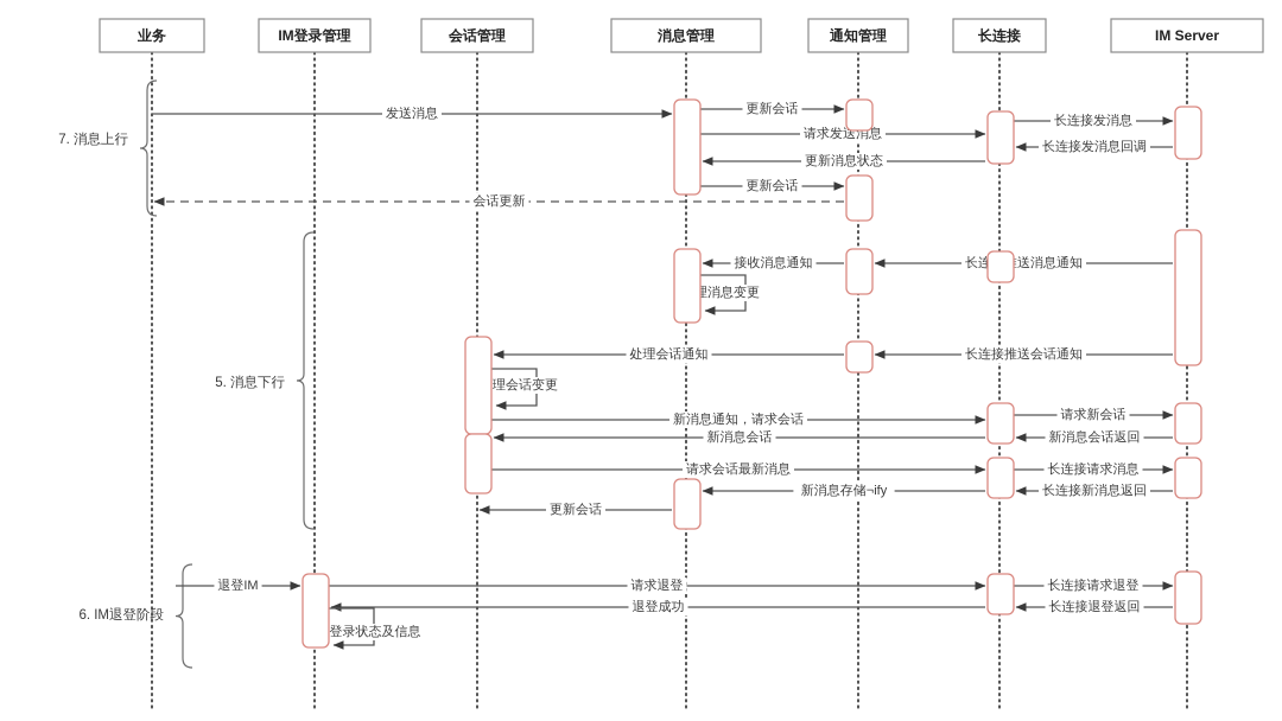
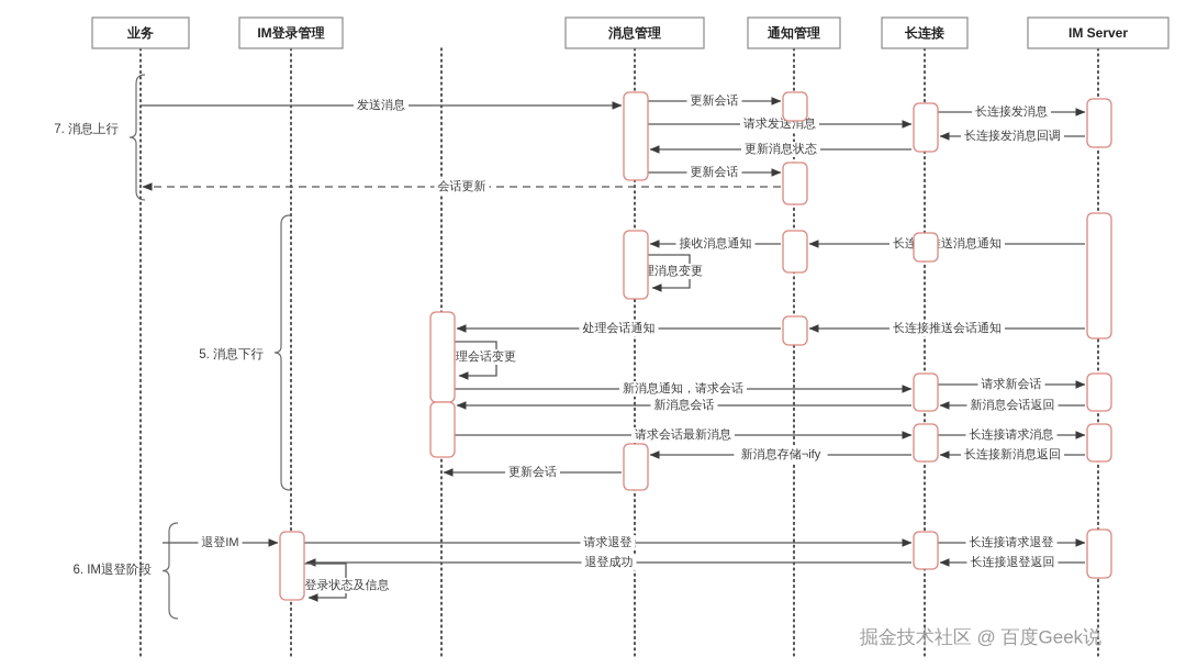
  7. 消息上行
  5. 消息下行
  6. IM退登阶段
  发送消息
  更新会话
  长连接发消息
  请求发送消息
  长连接发消息回调
  更新消息状态
  更新会话
  会话更新
  长连送消息通知
  接收消息通知
  长连接推送会话通知
  新消息通知，请求会话
  请求新会话
  新消息会话返回
  新消息会话
  请求会话最新消息
  长连接请求消息
  长连接新消息返回
  新消息存储¬ify
  更新会话
  退登IM
  请求退登
  长连接请求退登
  长连接退登返回
  退登成功
  理会话变更
  登录状态及信息
  处理会话通知
  业务
  IM登录管理
- 会话管理
  消息管理
  通知管理
  长连接
  IM Server
+ 掘金技术社区 @ 百度Geek说
